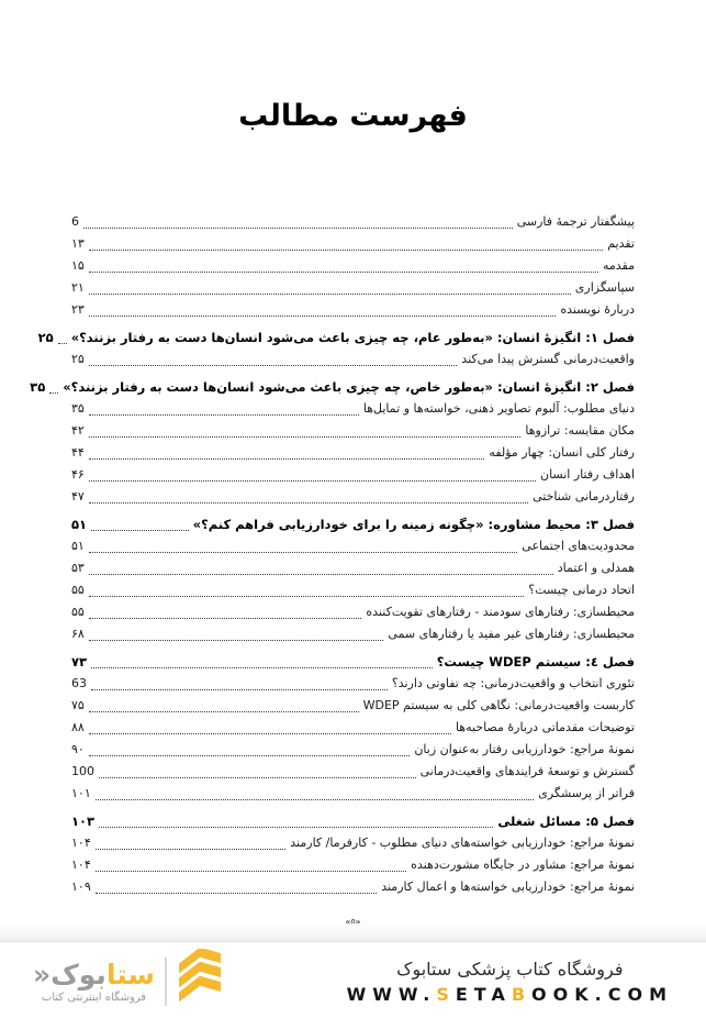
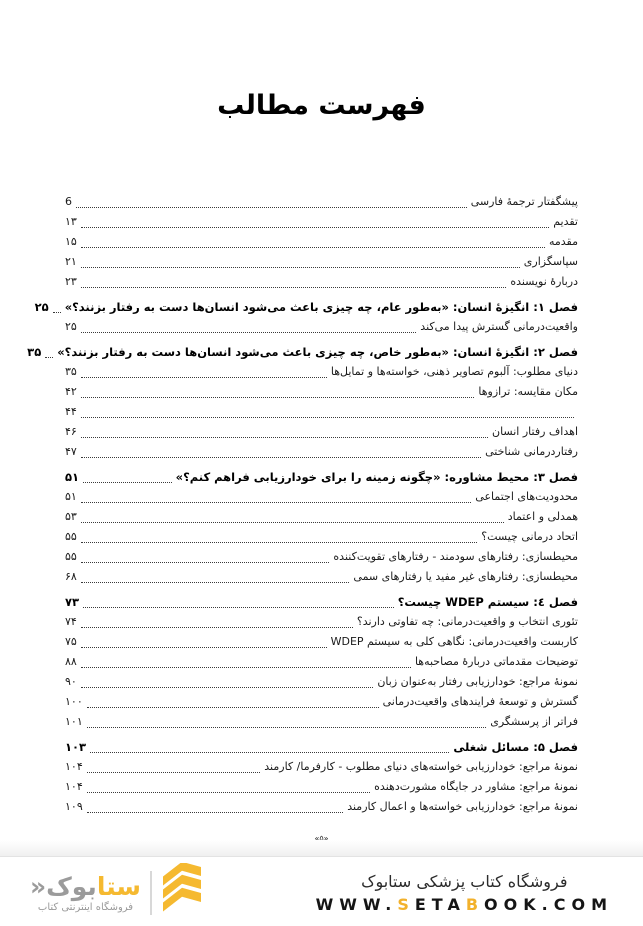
  فهرست مطالب
  پیشگفتار ترجمهٔ فارسی
  6
  تقدیم
  ۱۳
  مقدمه
  ۱۵
  سپاسگزاری
  ۲۱
  دربارهٔ نویسنده
  ۲۳
  فصل ۱: انگیزهٔ انسان: «به‌طور عام، چه چیزی باعث می‌شود انسان‌ها دست به رفتار بزنند؟»
  ۲۵
  واقعیت‌درمانی گسترش پیدا می‌کند
  ۲۵
  فصل ۲: انگیزهٔ انسان: «به‌طور خاص، چه چیزی باعث می‌شود انسان‌ها دست به رفتار بزنند؟»
  ۳۵
  دنیای مطلوب: آلبوم تصاویر ذهنی، خواسته‌ها و تمایل‌ها
  ۳۵
  مکان مقایسه: ترازوها
  ۴۲
- رفتار کلی انسان: چهار مؤلفه
  ۴۴
  اهداف رفتار انسان
  ۴۶
  رفتاردرمانی شناختی
  ۴۷
  فصل ۳: محیط مشاوره: «چگونه زمینه را برای خودارزیابی فراهم کنم؟»
  ۵۱
  محدودیت‌های اجتماعی
  ۵۱
  همدلی و اعتماد
  ۵۳
  اتحاد درمانی چیست؟
  ۵۵
  محیطسازی: رفتارهای سودمند - رفتارهای تقویت‌کننده
  ۵۵
  محیطسازی: رفتارهای غیر مفید یا رفتارهای سمی
  ۶۸
  فصل ٤: سیستم WDEP چیست؟
  ۷۳
  تئوری انتخاب و واقعیت‌درمانی: چه تفاوتی دارند؟
- 63
+ ۷۴
  کاربست واقعیت‌درمانی: نگاهی کلی به سیستم WDEP
  ۷۵
  توضیحات مقدماتی دربارهٔ مصاحبه‌ها
  ۸۸
  نمونهٔ مراجع: خودارزیابی رفتار به‌عنوان زبان
  ۹۰
  گسترش و توسعهٔ فرایندهای واقعیت‌درمانی
- 100
+ ۱۰۰
  فراتر از پرسشگری
  ۱۰۱
  فصل ۵: مسائل شغلی
  ۱۰۳
  نمونهٔ مراجع: خودارزیابی خواسته‌های دنیای مطلوب - کارفرما/ کارمند
  ۱۰۴
  نمونهٔ مراجع: مشاور در جایگاه مشورت‌دهنده
  ۱۰۴
  نمونهٔ مراجع: خودارزیابی خواسته‌ها و اعمال کارمند
  ۱۰۹
  «۵»
  ستابوک«
  فروشگاه اینترنتی کتاب
  فروشگاه کتاب پزشکی ستابوک
  WWW.SETABOOK.COM
